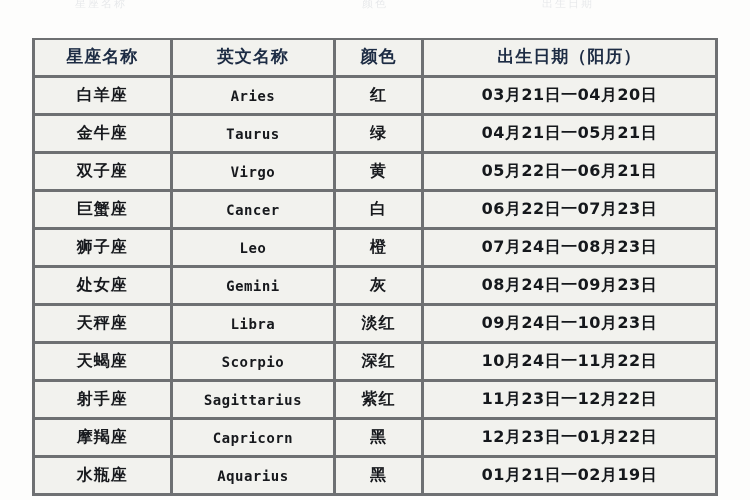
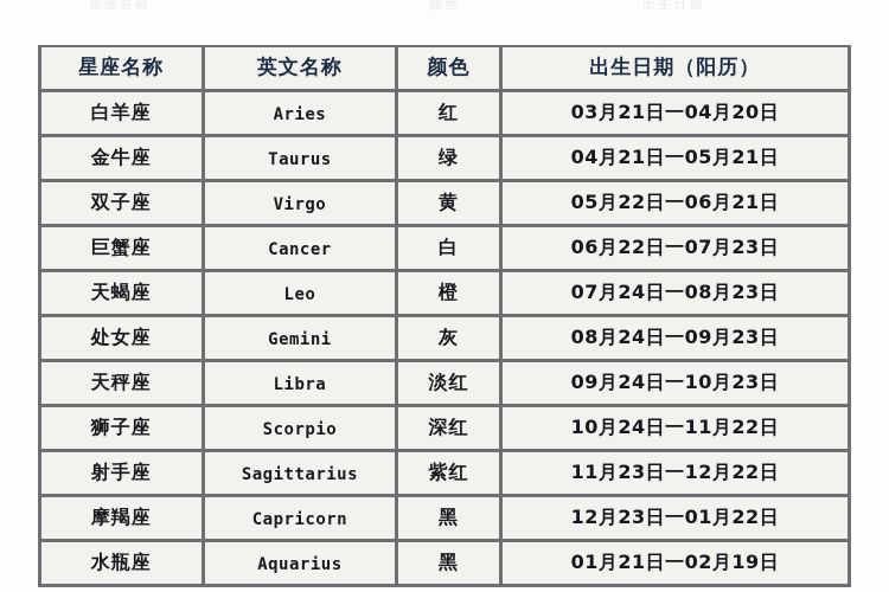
  星座名称	英文名称	颜色	出生日期（阳历）
  白羊座	Aries	红	03月21日一04月20日
  金牛座	Taurus	绿	04月21日一05月21日
  双子座	Virgo	黄	05月22日一06月21日
  巨蟹座	Cancer	白	06月22日一07月23日
- 狮子座	Leo	橙	07月24日一08月23日
+ 天蝎座	Leo	橙	07月24日一08月23日
  处女座	Gemini	灰	08月24日一09月23日
  天秤座	Libra	淡红	09月24日一10月23日
- 天蝎座	Scorpio	深红	10月24日一11月22日
+ 狮子座	Scorpio	深红	10月24日一11月22日
  射手座	Sagittarius	紫红	11月23日一12月22日
  摩羯座	Capricorn	黑	12月23日一01月22日
  水瓶座	Aquarius	黑	01月21日一02月19日
